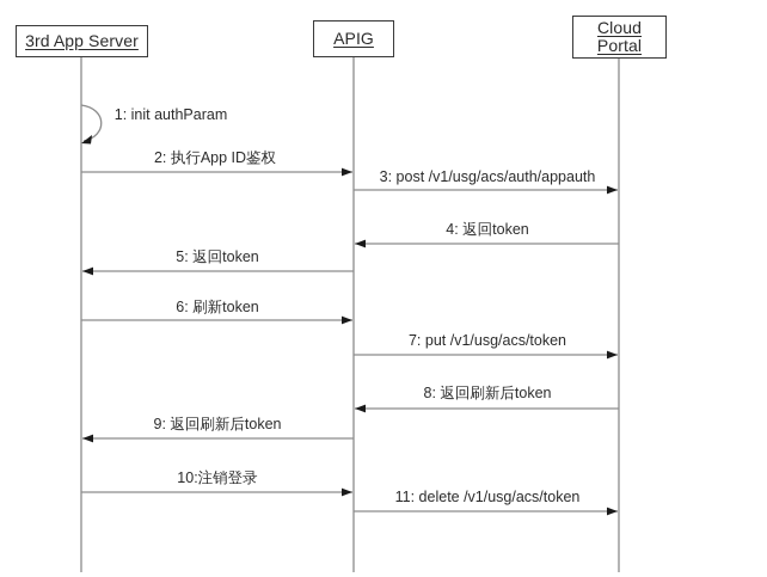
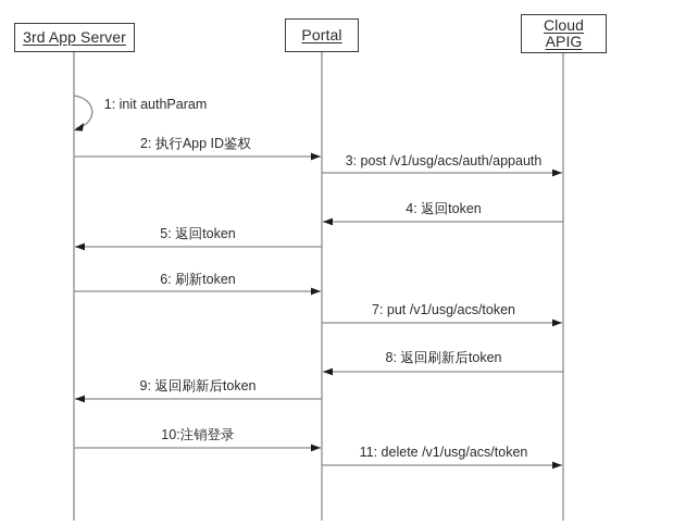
  3rd App Server
- APIG
+ Portal
  Cloud
- Portal
+ APIG
  1: init authParam
  2: 执行App ID鉴权
  3: post /v1/usg/acs/auth/appauth
  4: 返回token
  5: 返回token
  6: 刷新token
  7: put /v1/usg/acs/token
  8: 返回刷新后token
  9: 返回刷新后token
  10:注销登录
  11: delete /v1/usg/acs/token
